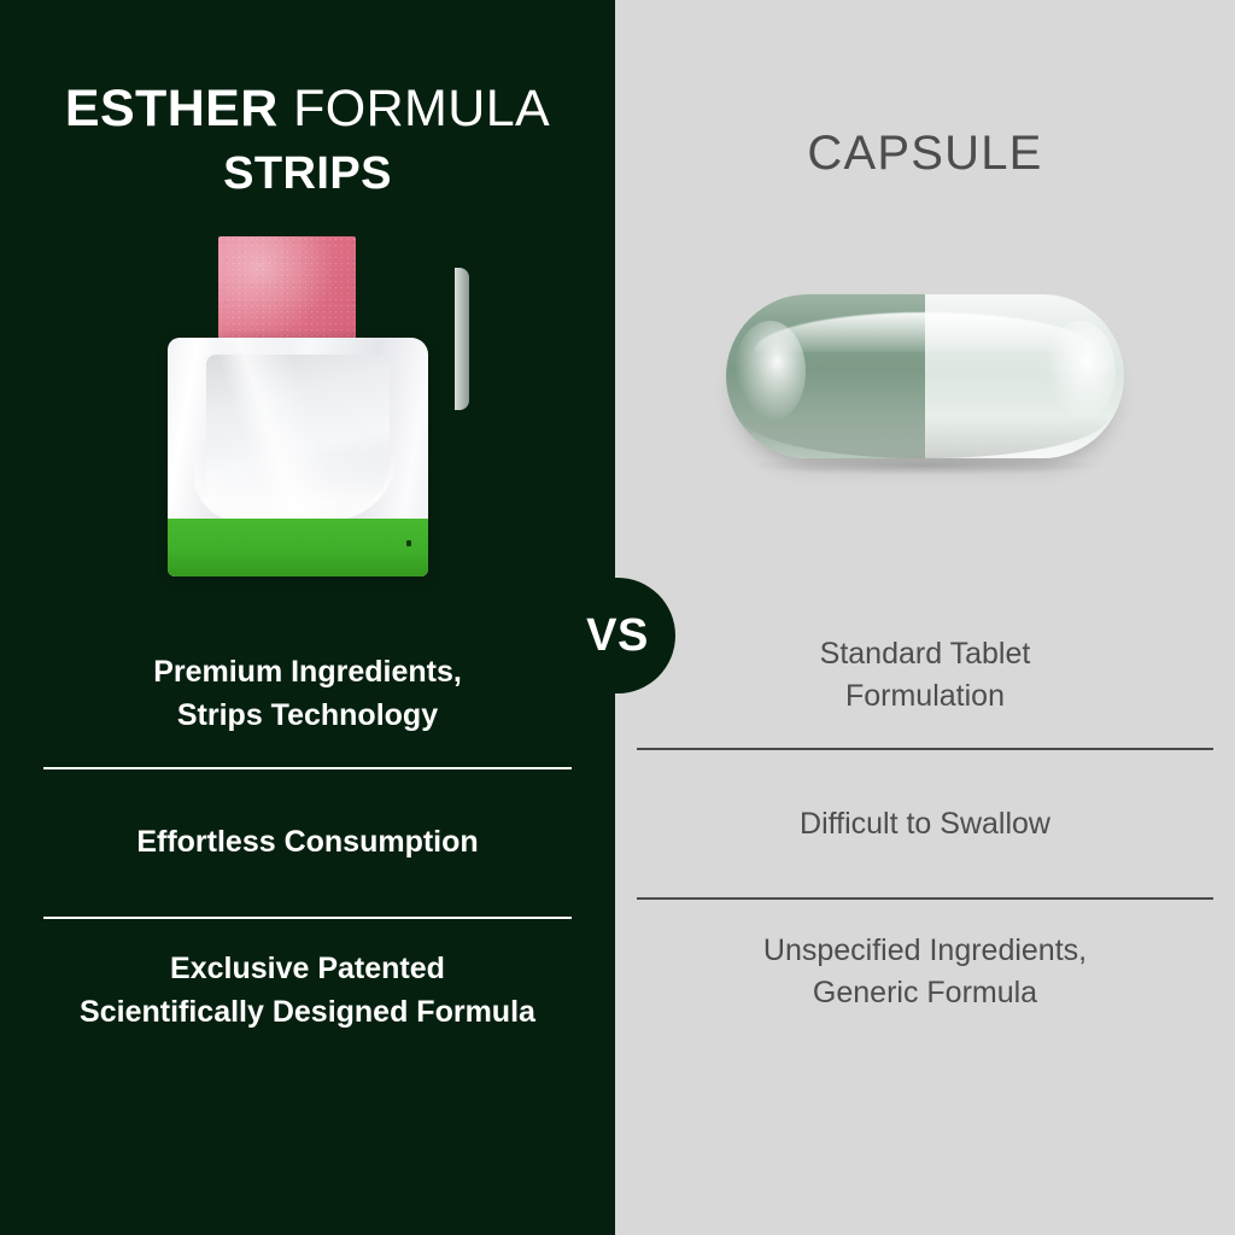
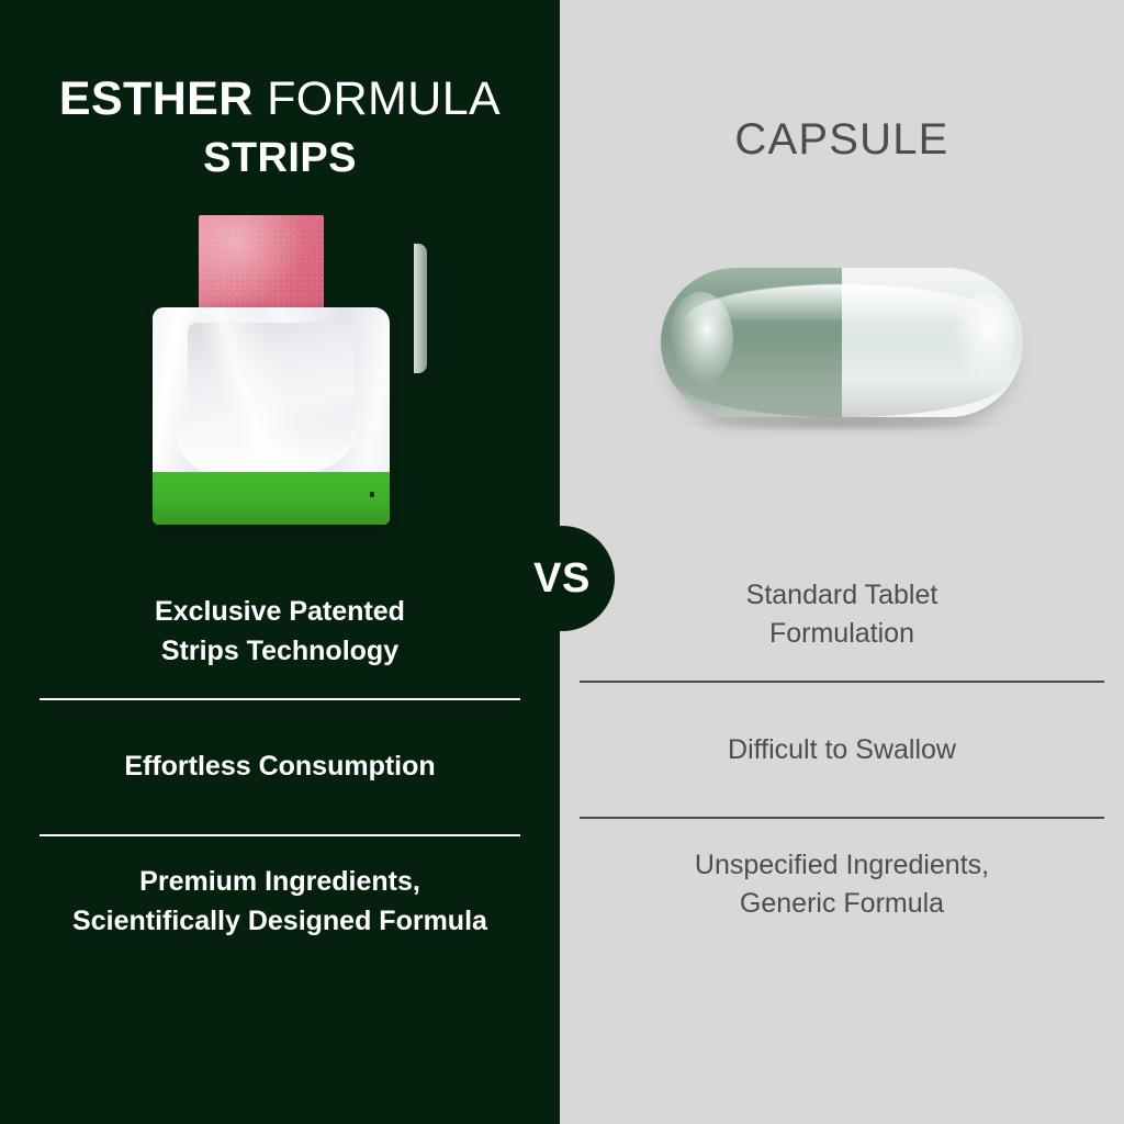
  ESTHER FORMULA
  STRIPS
- Premium Ingredients,
+ Exclusive Patented
  Strips Technology
  Effortless Consumption
- Exclusive Patented
+ Premium Ingredients,
  Scientifically Designed Formula
  CAPSULE
  Standard Tablet
  Formulation
  Difficult to Swallow
  Unspecified Ingredients,
  Generic Formula
  VS
